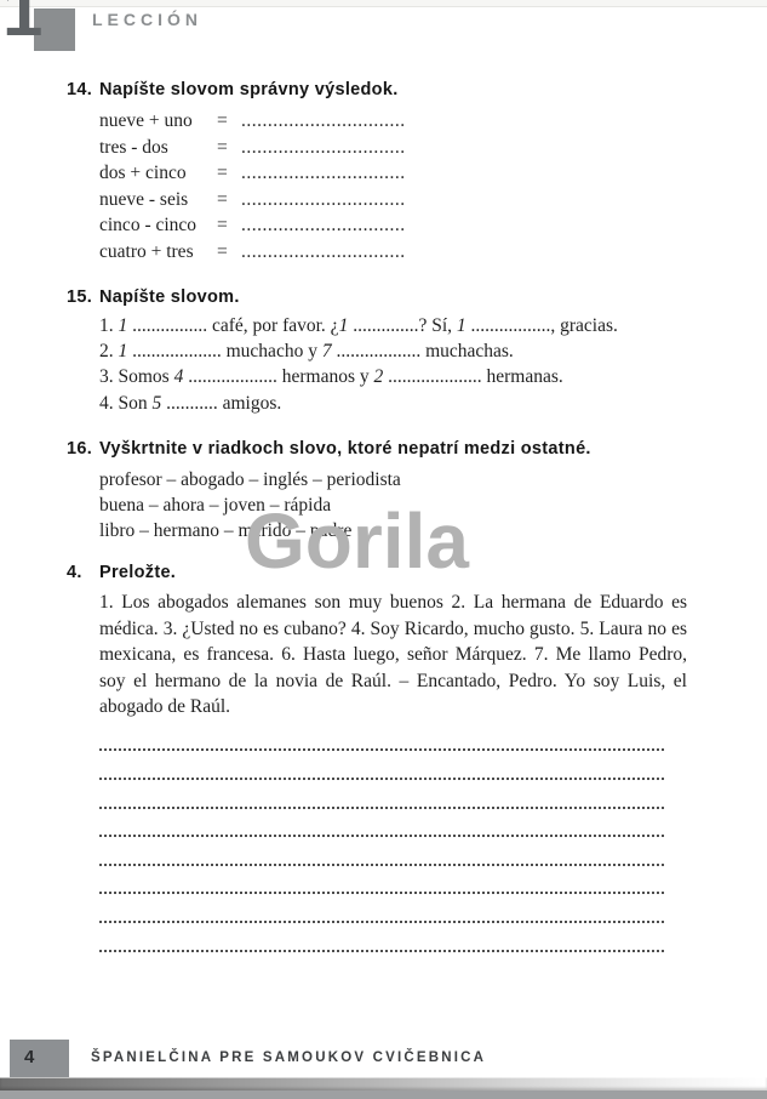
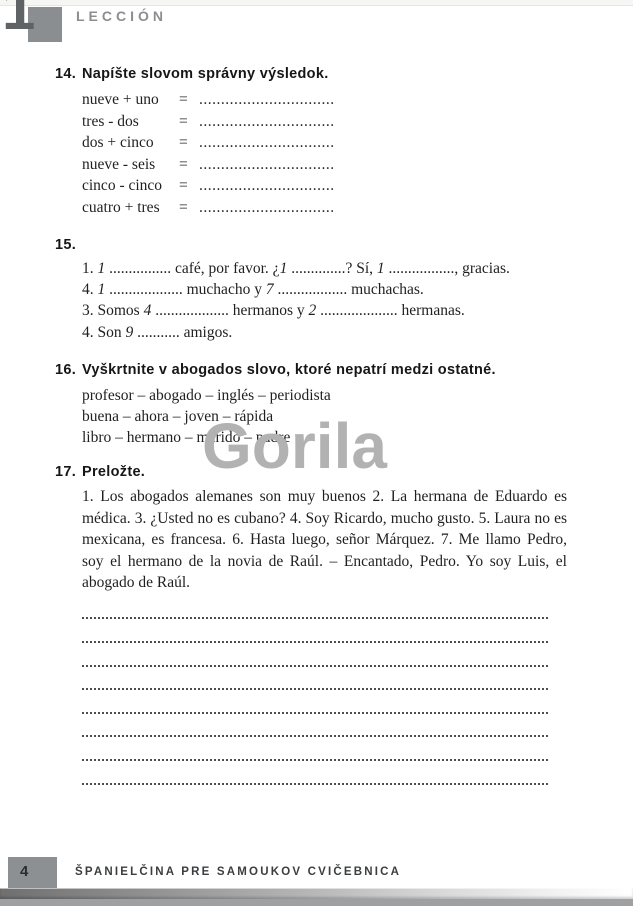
  1
  LECCIÓN
  14.
  Napíšte slovom správny výsledok.
  nueve + uno
  =
  ...............................
  tres - dos
  =
  ...............................
  dos + cinco
  =
  ...............................
  nueve - seis
  =
  ...............................
  cinco - cinco
  =
  ...............................
  cuatro + tres
  =
  ...............................
  15.
- Napíšte slovom.
  1. 1 ................ café, por favor. ¿1 ..............? Sí, 1 ................., gracias.
- 2. 1 ................... muchacho y 7 .................. muchachas.
+ 4. 1 ................... muchacho y 7 .................. muchachas.
  3. Somos 4 ................... hermanos y 2 .................... hermanas.
- 4. Son 5 ........... amigos.
+ 4. Son 9 ........... amigos.
  16.
- Vyškrtnite v riadkoch slovo, ktoré nepatrí medzi ostatné.
+ Vyškrtnite v abogados slovo, ktoré nepatrí medzi ostatné.
  profesor – abogado – inglés – periodista
  buena – ahora – joven – rápida
  libro – hermano – marido – padre
- 4.
+ 17.
  Preložte.
  1. Los abogados alemanes son muy buenos 2. La hermana de Eduardo es médica. 3. ¿Usted no es cubano? 4. Soy Ricardo, mucho gusto. 5. Laura no es mexicana, es francesa. 6. Hasta luego, señor Márquez. 7. Me llamo Pedro, soy el hermano de la novia de Raúl. – Encantado, Pedro. Yo soy Luis, el abogado de Raúl.
  Gorila
  4
  ŠPANIELČINA PRE SAMOUKOV CVIČEBNICA
